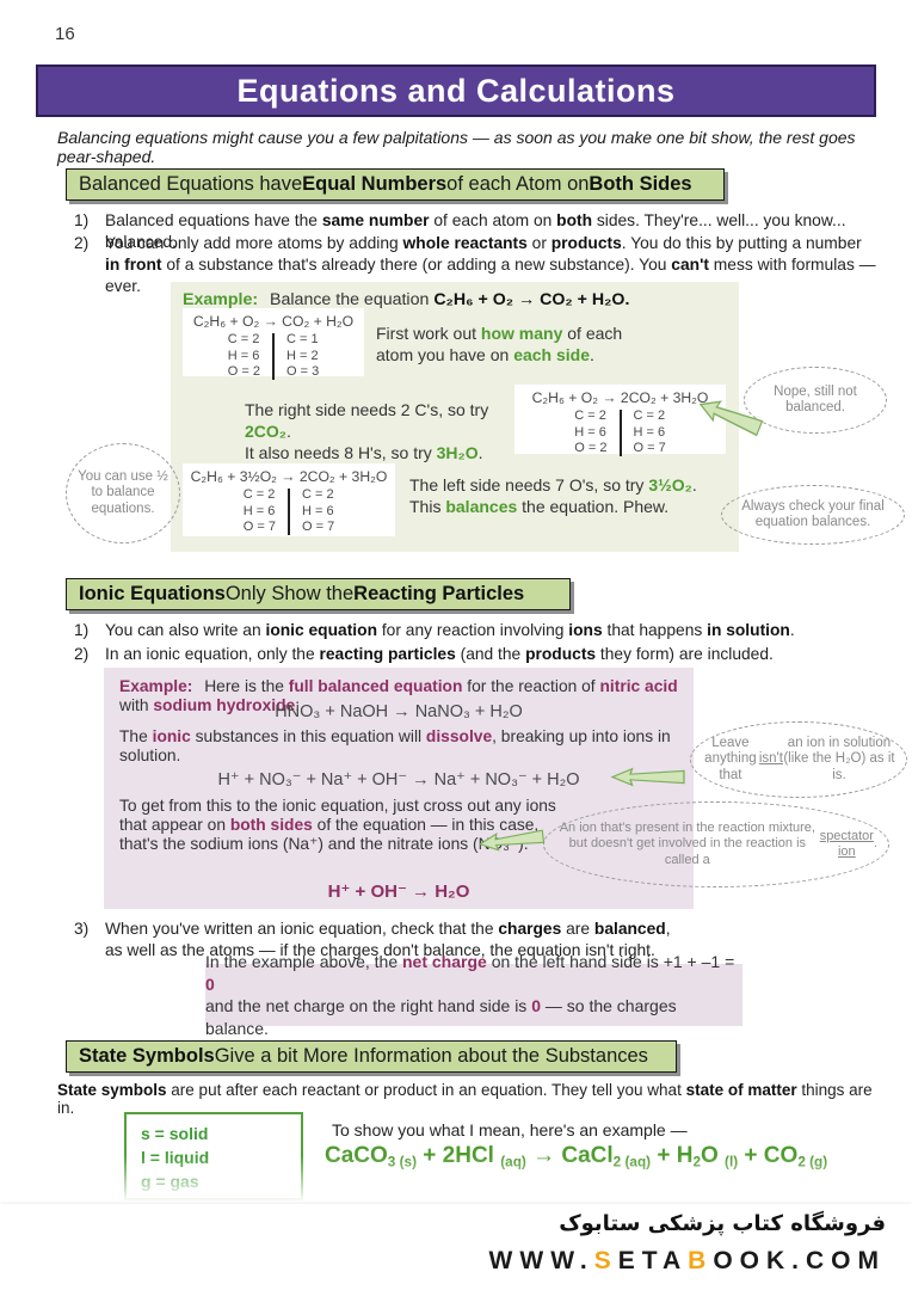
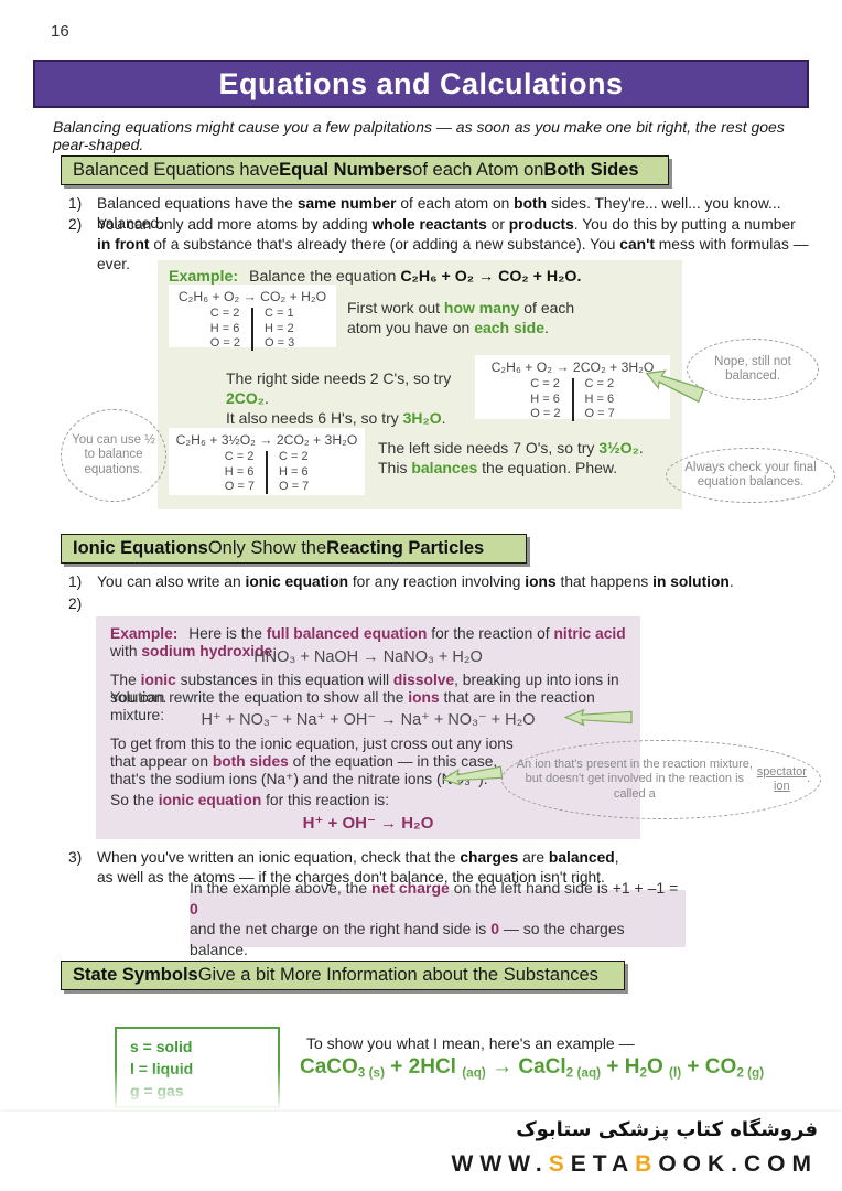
  16
  Equations and Calculations
- Balancing equations might cause you a few palpitations — as soon as you make one bit show, the rest goes pear-shaped.
+ Balancing equations might cause you a few palpitations — as soon as you make one bit right, the rest goes pear-shaped.
  Balanced Equations have
  Equal Numbers
  of each Atom on
  Both Sides
  1)
  Balanced equations have the same number of each atom on both sides. They're... well... you know... balanced.
  2)
  You can only add more atoms by adding whole reactants or products. You do this by putting a number
  in front of a substance that's already there (or adding a new substance). You can't mess with formulas — ever.
  Example: Balance the equation C₂H₆ + O₂ → CO₂ + H₂O.
  C₂H₆ + O₂ → CO₂ + H₂O
  C = 2
  H = 6
  O = 2
  C = 1
  H = 2
  O = 3
  First work out how many of each atom you have on each side.
  The right side needs 2 C's, so try 2CO₂.
- It also needs 8 H's, so try 3H₂O.
+ It also needs 6 H's, so try 3H₂O.
  C₂H₆ + O₂ → 2CO₂ + 3H₂O
  C = 2
  H = 6
  O = 2
  C = 2
  H = 6
  O = 7
  C₂H₆ + 3½O₂ → 2CO₂ + 3H₂O
  C = 2
  H = 6
  O = 7
  C = 2
  H = 6
  O = 7
  The left side needs 7 O's, so try 3½O₂.
  This balances the equation. Phew.
  You can use ½ to balance equations.
  Nope, still not balanced.
  Always check your final equation balances.
  Ionic Equations
  Only Show the
  Reacting Particles
  1)
  You can also write an ionic equation for any reaction involving ions that happens in solution.
  2)
- In an ionic equation, only the reacting particles (and the products they form) are included.
  Example: Here is the full balanced equation for the reaction of nitric acid with sodium hydroxide:
  HNO₃ + NaOH → NaNO₃ + H₂O
  The ionic substances in this equation will dissolve, breaking up into ions in solution.
+ You can rewrite the equation to show all the ions that are in the reaction mixture:
  H⁺ + NO₃⁻ + Na⁺ + OH⁻ → Na⁺ + NO₃⁻ + H₂O
  To get from this to the ionic equation, just cross out any ions
  that appear on both sides of the equation — in this case,
  that's the sodium ions (Na⁺) and the nitrate ions (
+ So the ionic equation for this reaction is:
  H⁺ + OH⁻ → H₂O
- Leave anything that
- isn't
- an ion in solution (like the H₂O) as it is.
  An ion that's present in the reaction mixture, but doesn't get involved in the reaction is called a
  spectator ion
  .
  3)
  When you've written an ionic equation, check that the charges are balanced,
  as well as the atoms — if the charges don't balance, the equation isn't right.
  In the example above, the net charge on the left hand side is +1 + –1 = 0
  and the net charge on the right hand side is 0 — so the charges balance.
  State Symbols
  Give a bit More Information about the Substances
- State symbols are put after each reactant or product in an equation. They tell you what state of matter things are in.
  s = solid
  To show you what I mean, here's an example —
  فروشگاه کتاب پزشکی ستابوک
  WWW.SETABOOK.COM
